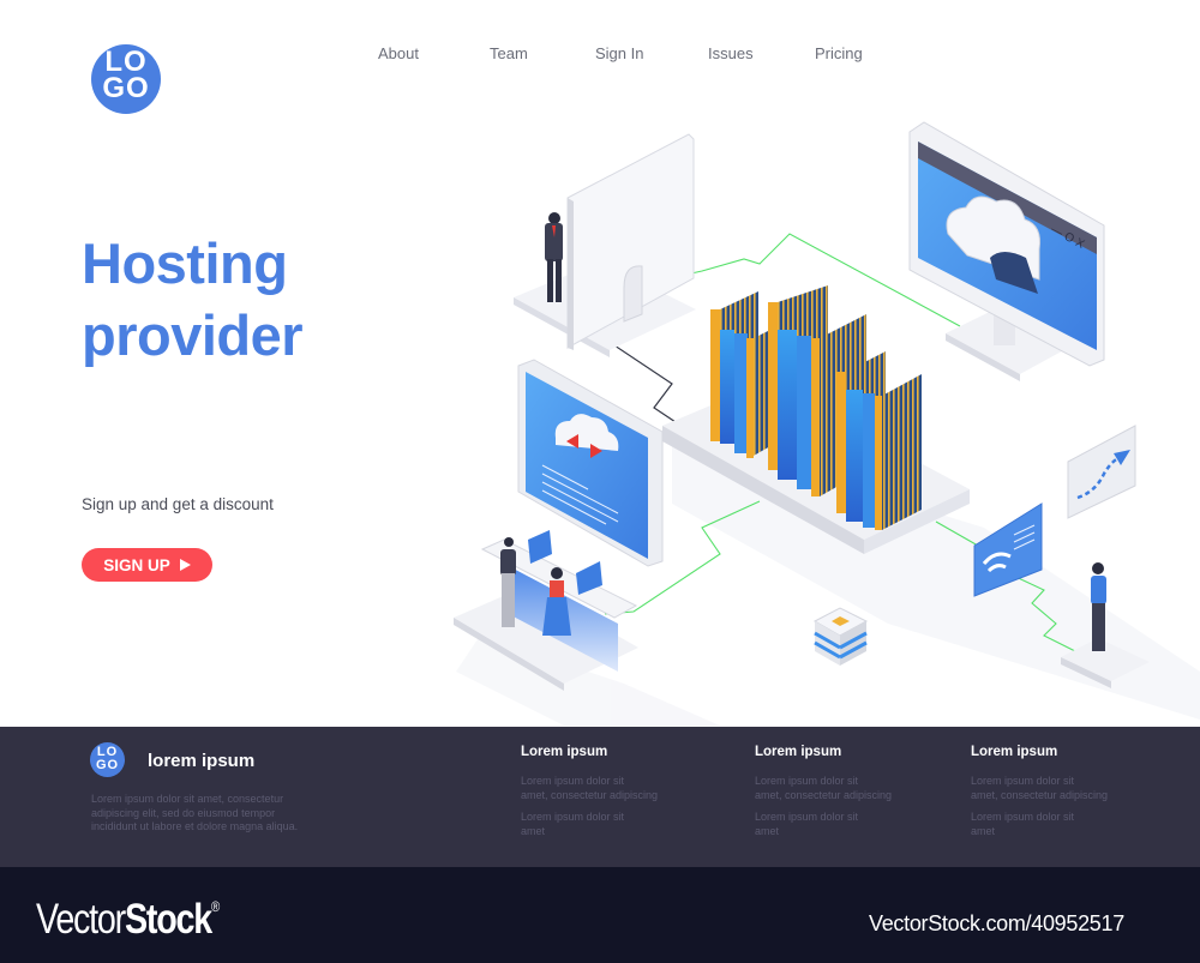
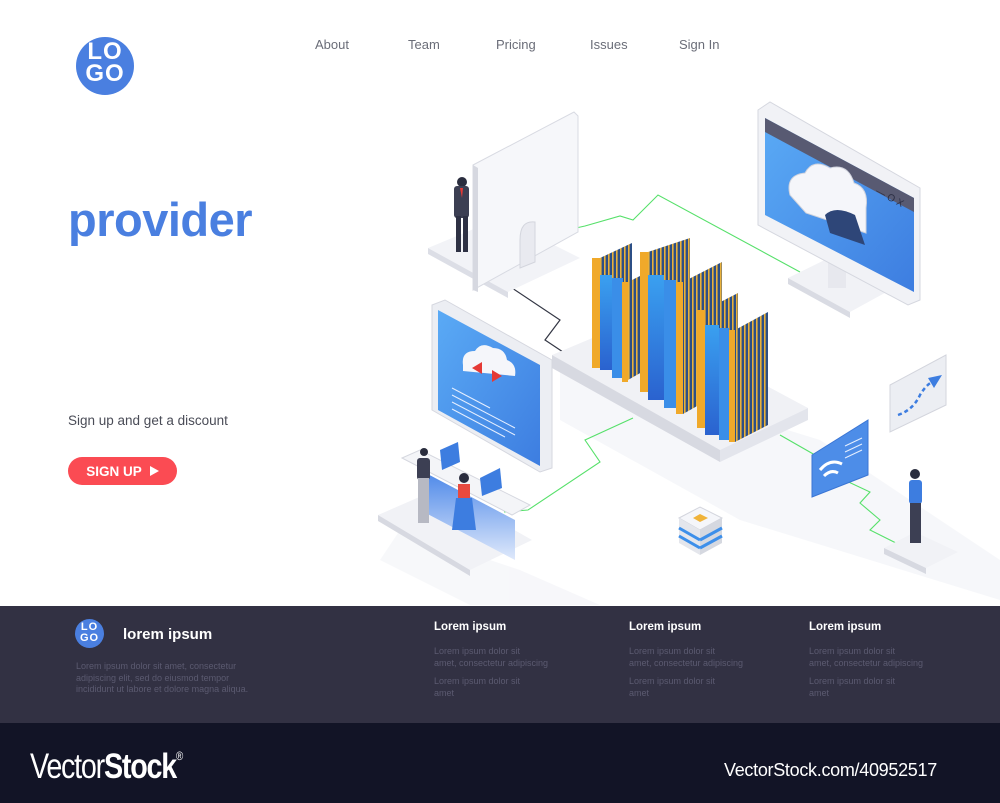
  LO
  GO
  About
  Team
- Sign In
+ Pricing
  Issues
- Pricing
+ Sign In
- Hosting
  provider
  Sign up and get a discount
  SIGN UP
  LO
  GO
  lorem ipsum
  Lorem ipsum dolor sit amet, consectetur
  adipiscing elit, sed do eiusmod tempor
  incididunt ut labore et dolore magna aliqua.
  Lorem ipsum
  Lorem ipsum dolor sit
  amet, consectetur adipiscing
  Lorem ipsum dolor sit
  amet
  Lorem ipsum
  Lorem ipsum dolor sit
  amet, consectetur adipiscing
  Lorem ipsum dolor sit
  amet
  Lorem ipsum
  Lorem ipsum dolor sit
  amet, consectetur adipiscing
  Lorem ipsum dolor sit
  amet
  VectorStock®
  VectorStock.com/40952517
